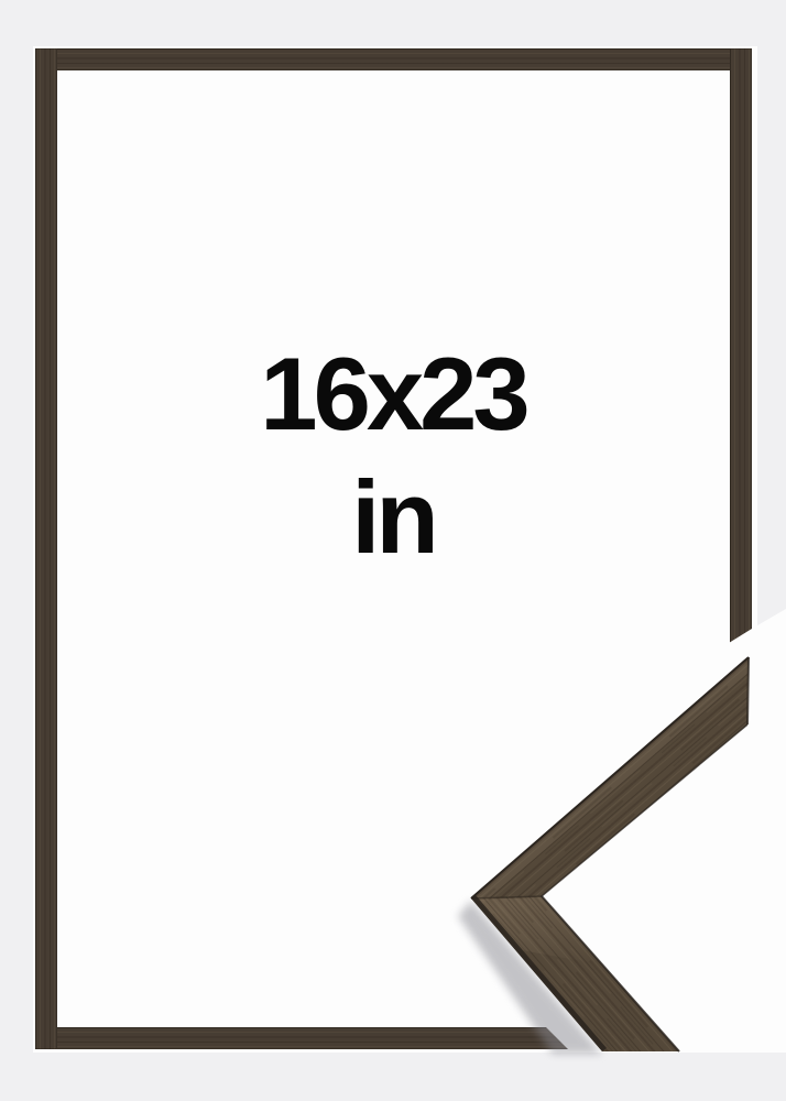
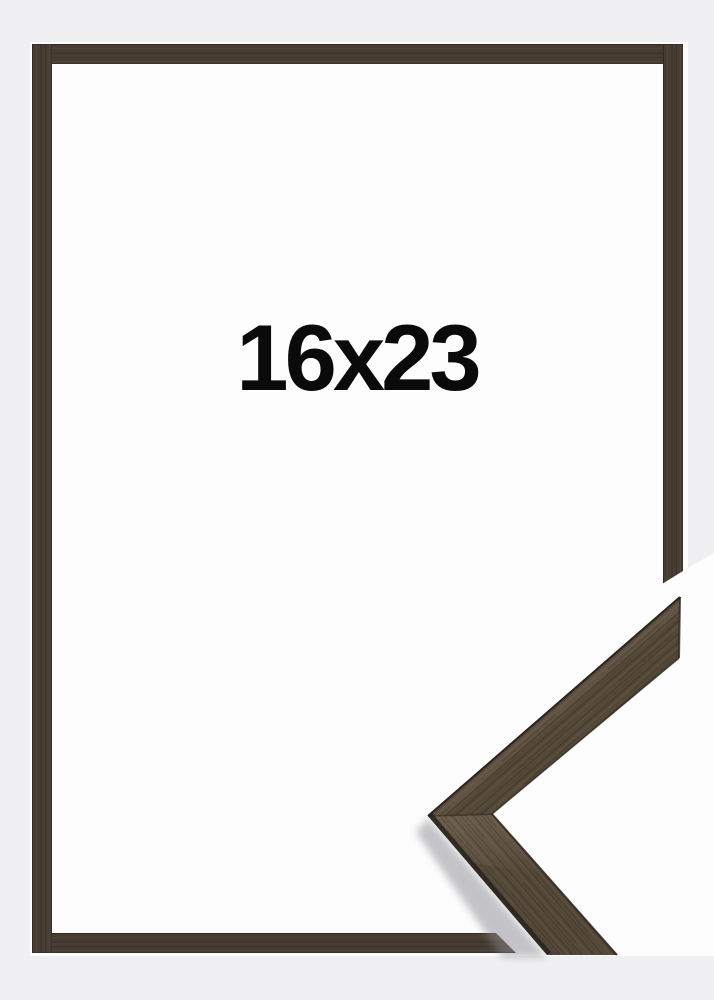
  16x23
- in
